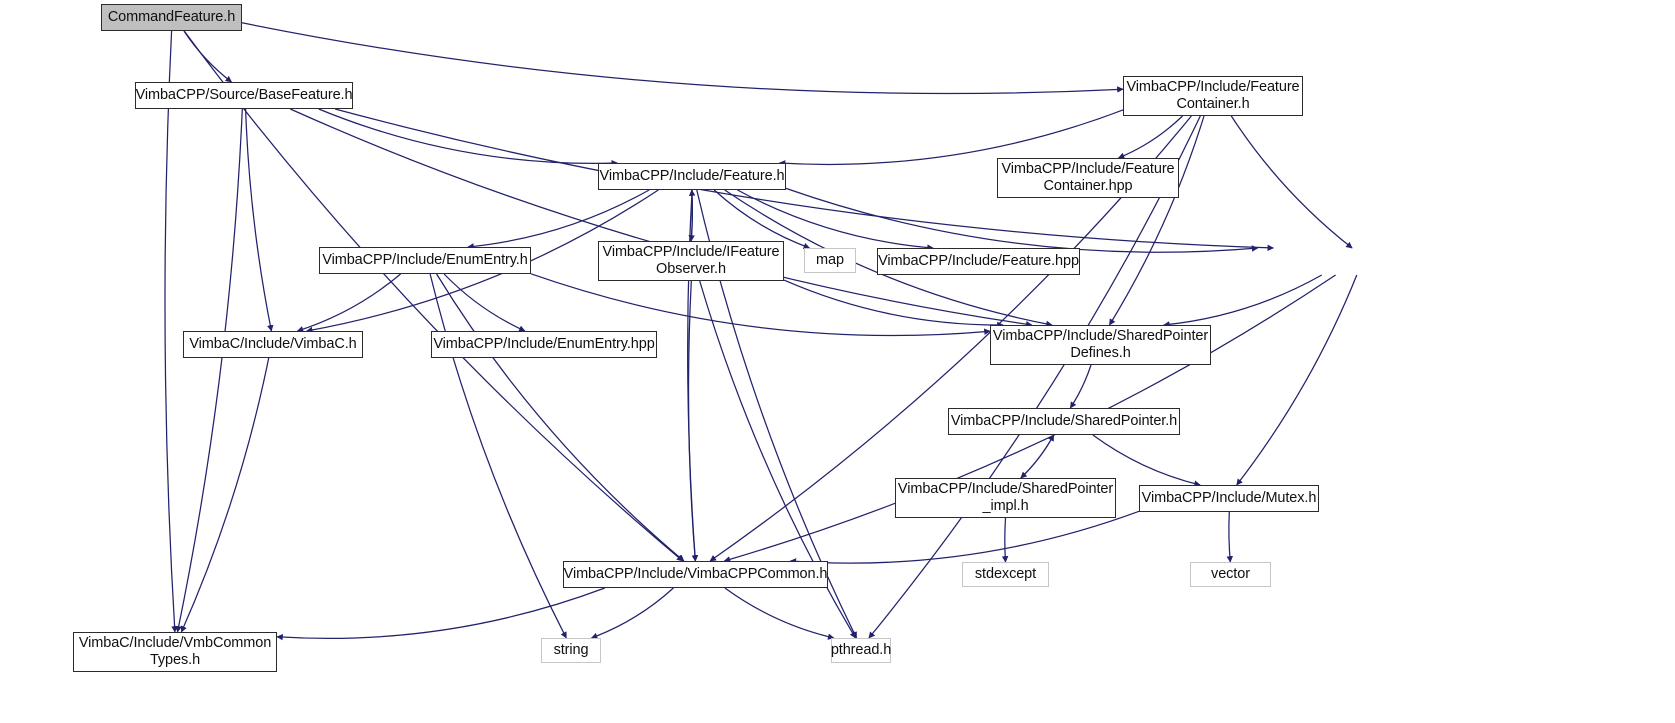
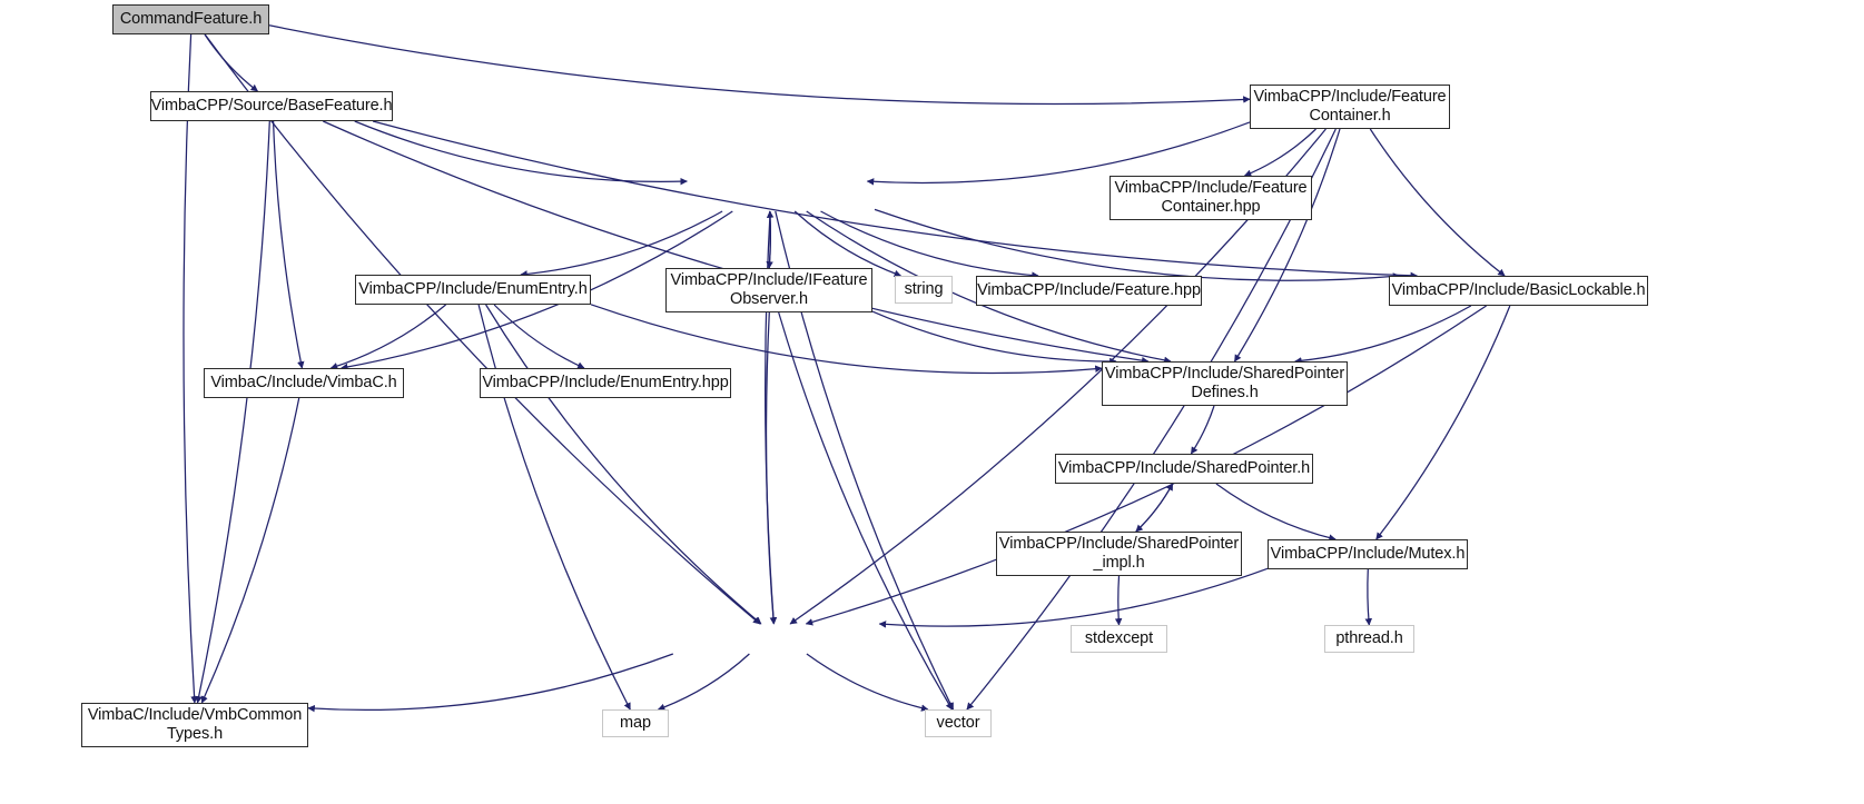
  CommandFeature.h
  VimbaCPP/Source/BaseFeature.h
  VimbaCPP/Include/Feature
  Container.h
- VimbaCPP/Include/Feature.h
  VimbaCPP/Include/Feature
  Container.hpp
  VimbaCPP/Include/EnumEntry.h
  VimbaCPP/Include/IFeature
  Observer.h
- map
+ string
  VimbaCPP/Include/Feature.hpp
+ VimbaCPP/Include/BasicLockable.h
  VimbaC/Include/VimbaC.h
  VimbaCPP/Include/EnumEntry.hpp
  VimbaCPP/Include/SharedPointer
  Defines.h
  VimbaCPP/Include/SharedPointer.h
  VimbaCPP/Include/SharedPointer
  _impl.h
  VimbaCPP/Include/Mutex.h
- VimbaCPP/Include/VimbaCPPCommon.h
  stdexcept
- vector
+ pthread.h
  VimbaC/Include/VmbCommon
  Types.h
- string
+ map
- pthread.h
+ vector
